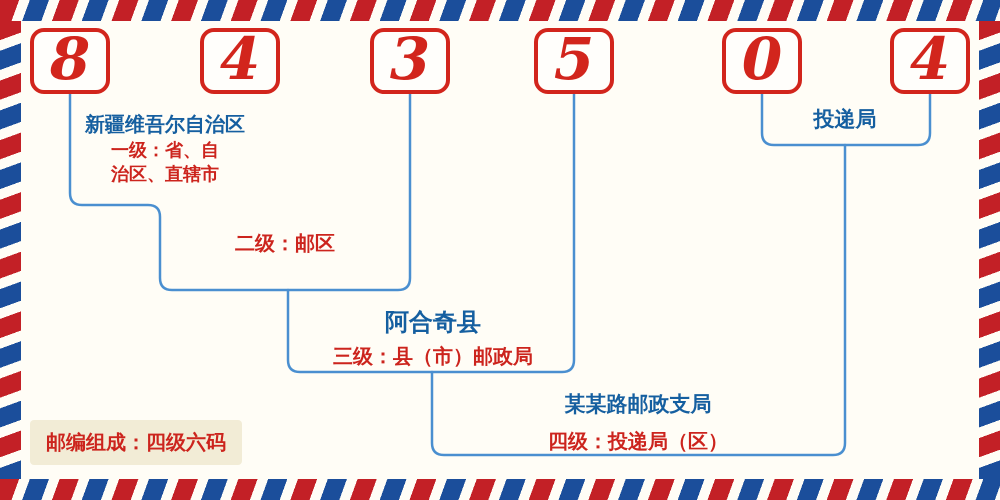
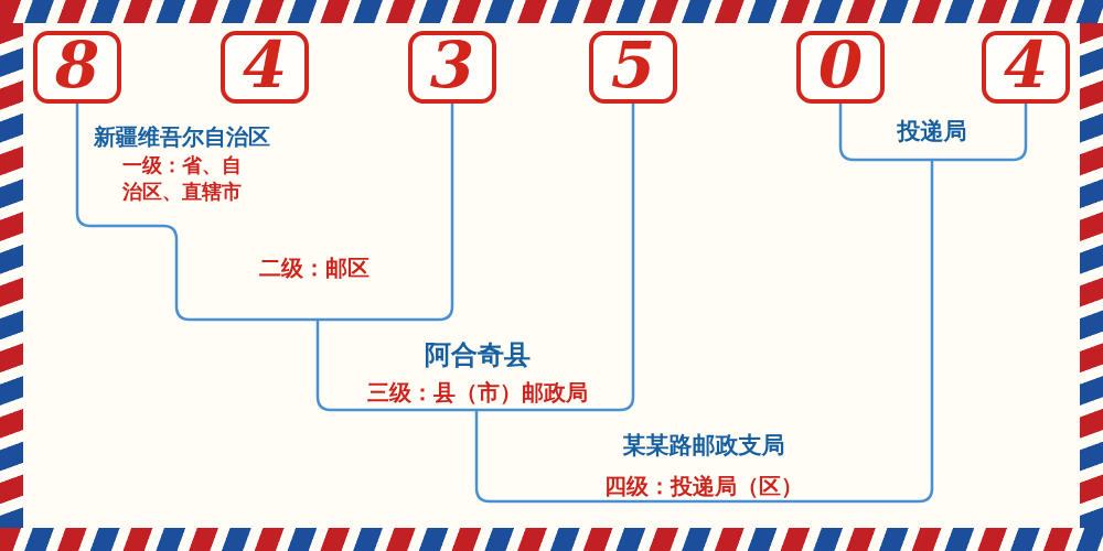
  8
  4
  3
  5
  0
  4
  新疆维吾尔自治区
  一级：省、自
  治区、直辖市
  二级：邮区
  阿合奇县
  三级：县（市）邮政局
  某某路邮政支局
  四级：投递局（区）
  投递局
- 邮编组成：四级六码
